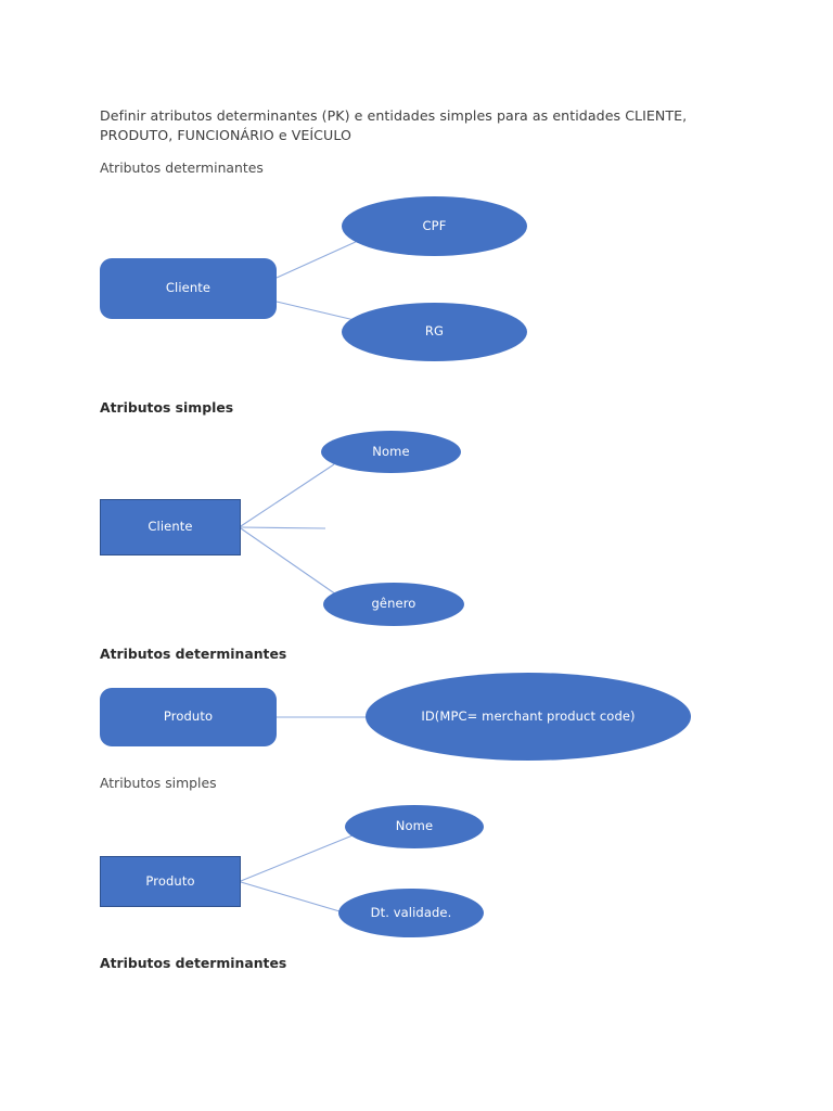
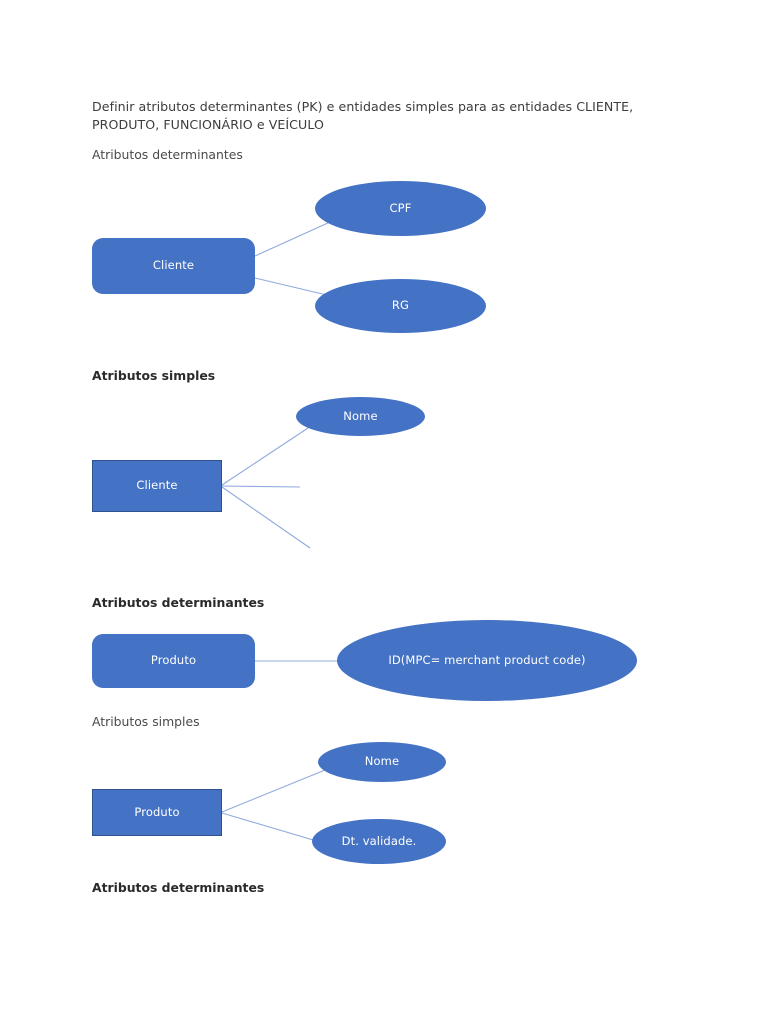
  Definir atributos determinantes (PK) e entidades simples para as entidades CLIENTE, PRODUTO, FUNCIONÁRIO e VEÍCULO
  Atributos determinantes
  Atributos simples
  Atributos determinantes
  Atributos simples
  Atributos determinantes
  Cliente
  CPF
  RG
  Cliente
  Nome
- gênero
  Produto
  ID(MPC= merchant product code)
  Produto
  Nome
  Dt. validade.
